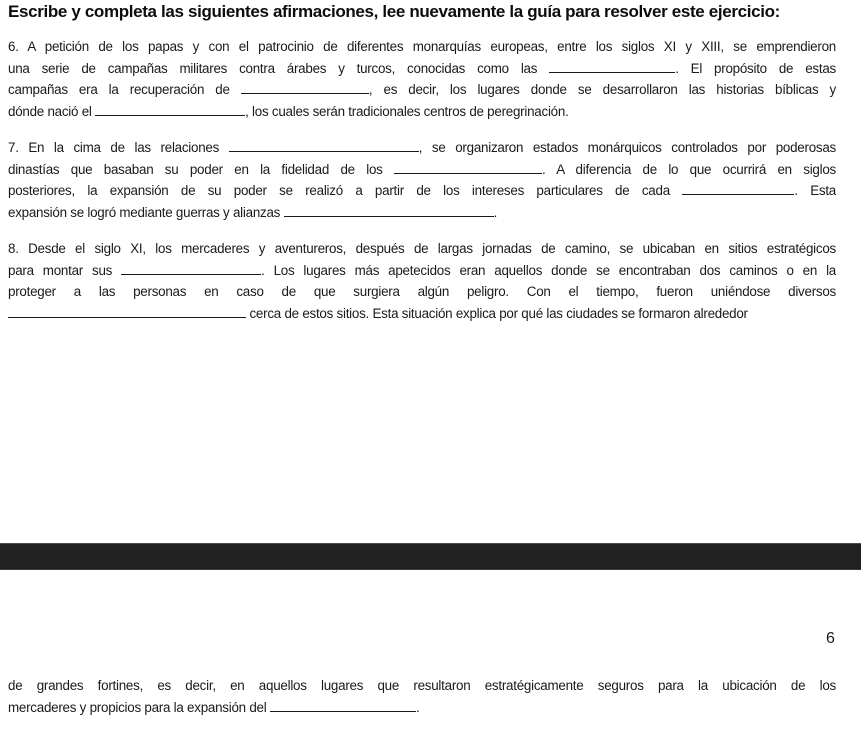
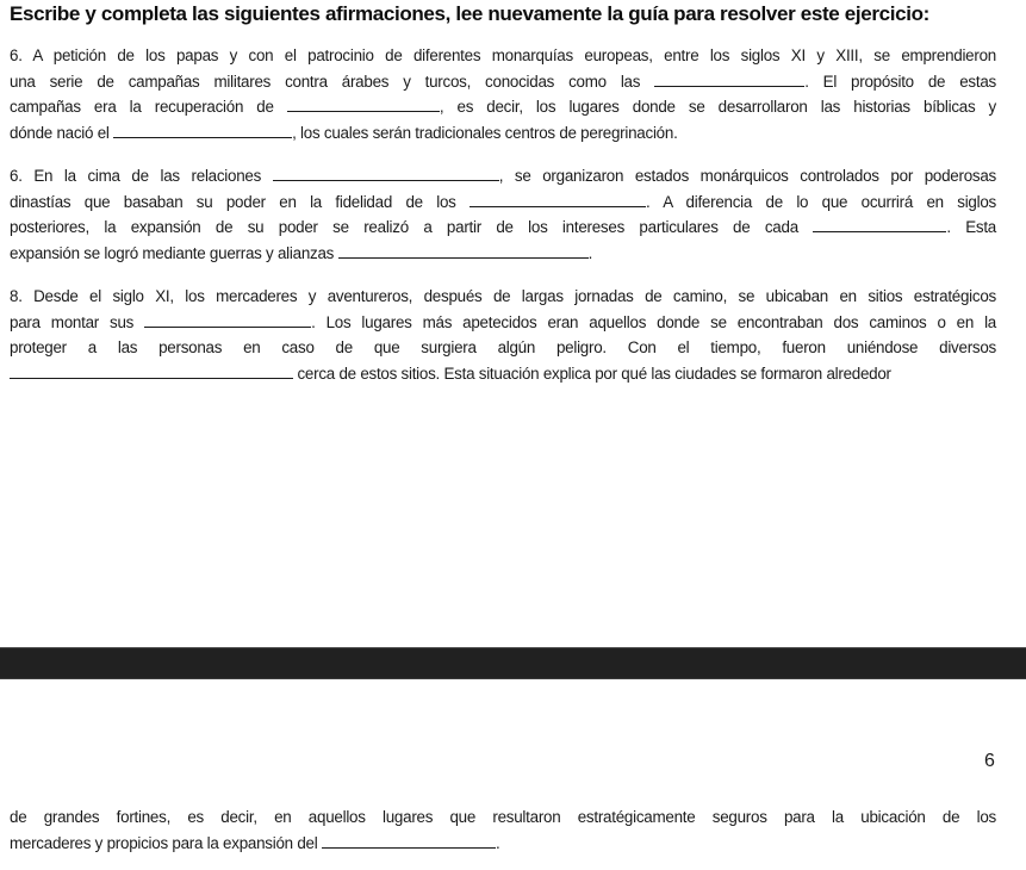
  Escribe y completa las siguientes afirmaciones, lee nuevamente la guía para resolver este ejercicio:
  6. A petición de los papas y con el patrocinio de diferentes monarquías europeas, entre los siglos XI y XIII, se emprendieron
  una serie de campañas militares contra árabes y turcos, conocidas como las . El propósito de estas
  campañas era la recuperación de , es decir, los lugares donde se desarrollaron las historias bíblicas y
  dónde nació el , los cuales serán tradicionales centros de peregrinación.
- 7. En la cima de las relaciones , se organizaron estados monárquicos controlados por poderosas
+ 6. En la cima de las relaciones , se organizaron estados monárquicos controlados por poderosas
  dinastías que basaban su poder en la fidelidad de los . A diferencia de lo que ocurrirá en siglos
  posteriores, la expansión de su poder se realizó a partir de los intereses particulares de cada . Esta
  expansión se logró mediante guerras y alianzas .
  8. Desde el siglo XI, los mercaderes y aventureros, después de largas jornadas de camino, se ubicaban en sitios estratégicos
  para montar sus . Los lugares más apetecidos eran aquellos donde se encontraban dos caminos o en la
  proteger a las personas en caso de que surgiera algún peligro. Con el tiempo, fueron uniéndose diversos
  cerca de estos sitios. Esta situación explica por qué las ciudades se formaron alrededor
  6
  de grandes fortines, es decir, en aquellos lugares que resultaron estratégicamente seguros para la ubicación de los
  mercaderes y propicios para la expansión del .
